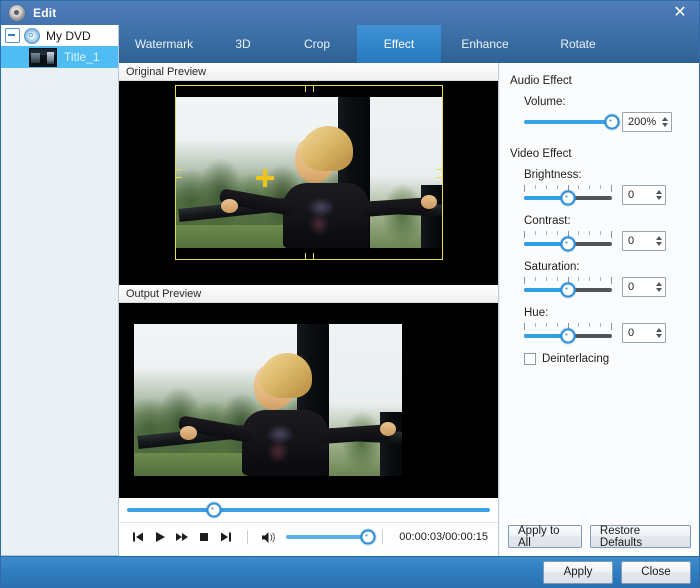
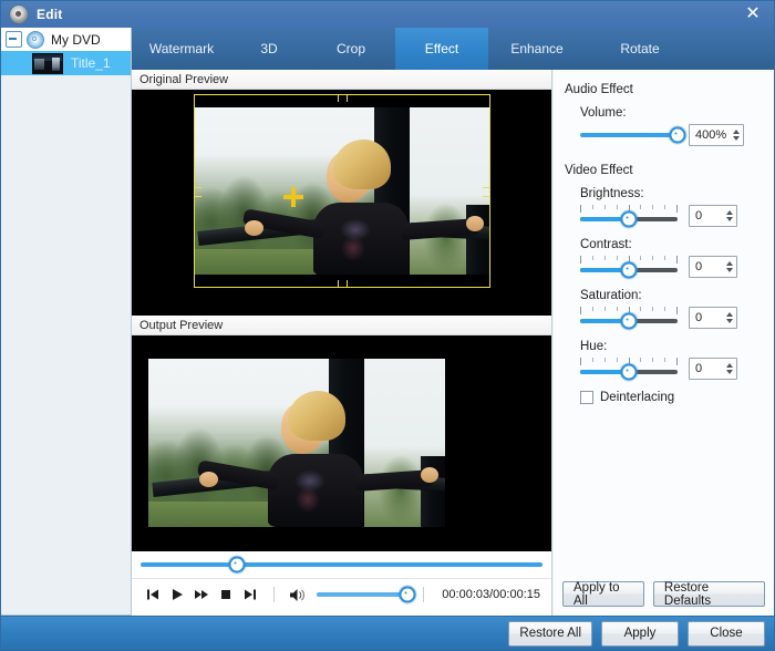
  Edit
  ✕
  My DVD
  Title_1
  Watermark
  3D
  Crop
  Effect
  Enhance
  Rotate
  Original Preview
  Output Preview
  00:00:03/00:00:15
  Audio Effect
  Volume:
- 200%
+ 400%
  Video Effect
  Brightness:
  0
  Contrast:
  0
  Saturation:
  0
  Hue:
  0
  Deinterlacing
  Apply to All
  Restore Defaults
+ Restore All
  Apply
  Close
